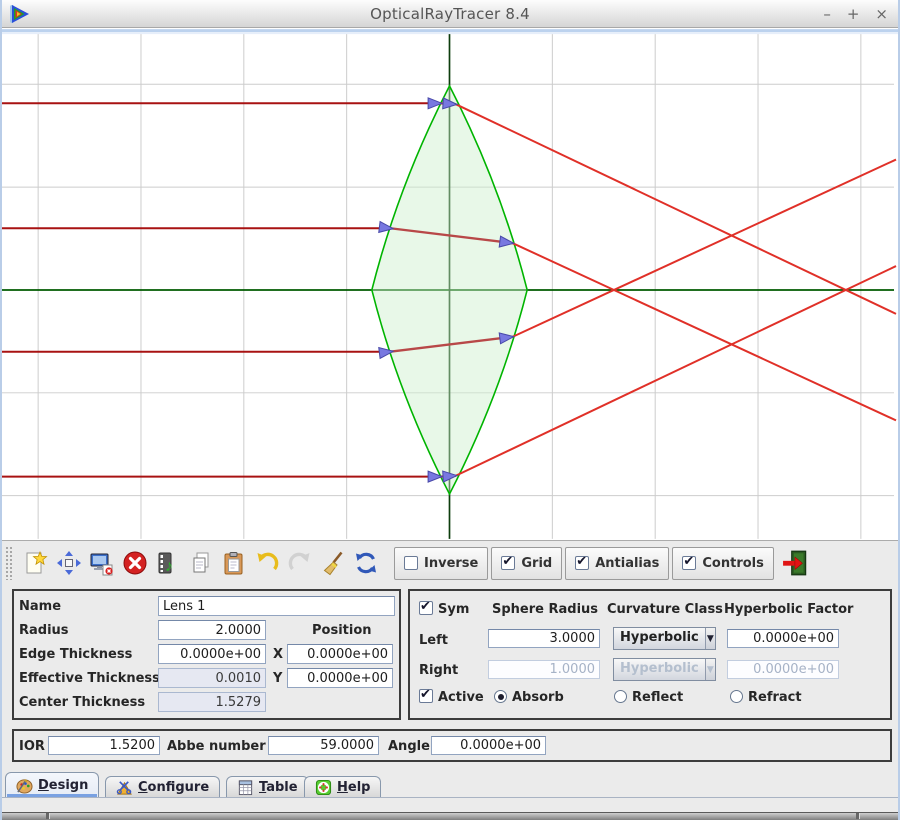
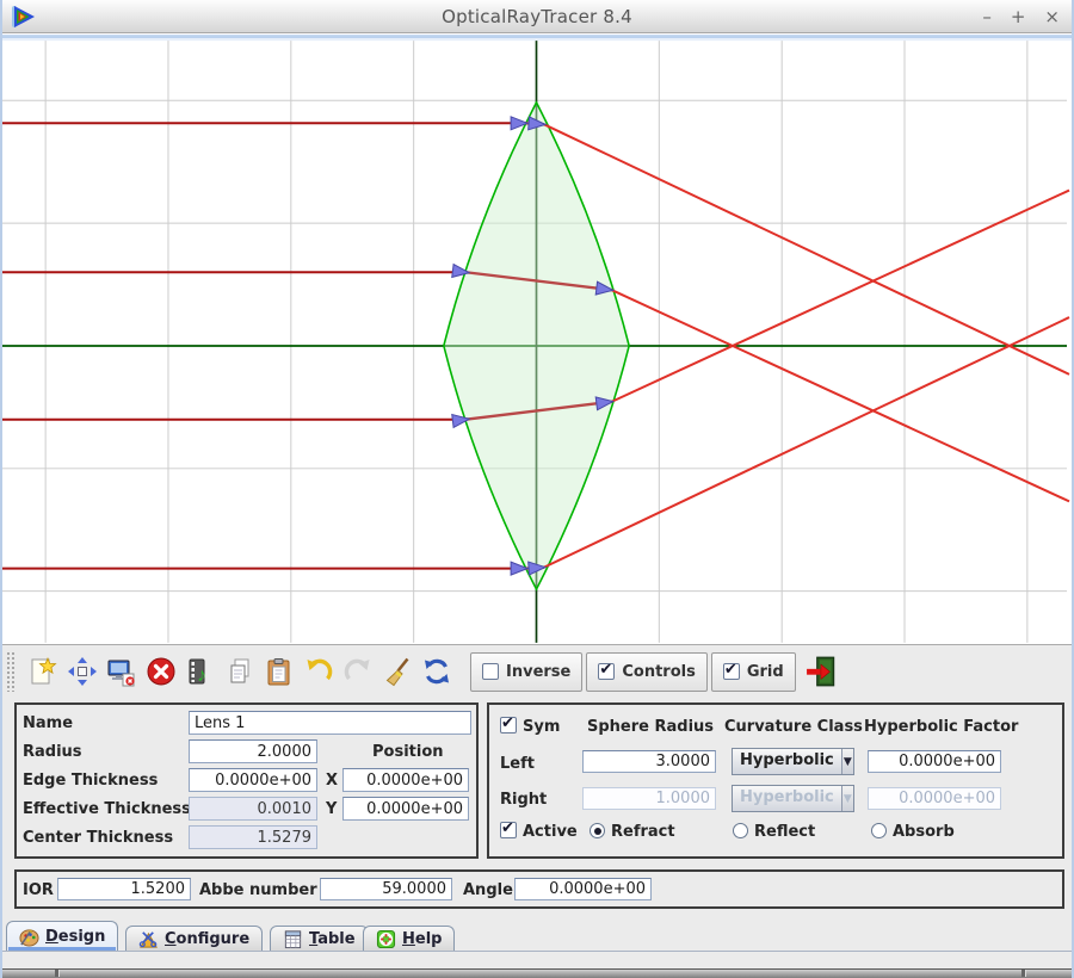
  OpticalRayTracer 8.4
  –
  +
  ×
  ♪
  Inverse
- Grid
+ Controls
- Antialias
- Controls
+ Grid
  Name
  Lens 1
  Radius
  2.0000
  Position
  Edge Thickness
  0.0000e+00
  X
  0.0000e+00
  Effective Thickness
  0.0010
  Y
  0.0000e+00
  Center Thickness
  1.5279
  Sym
  Sphere Radius
  Curvature Class
  Hyperbolic Factor
  Left
  3.0000
  Hyperbolic
  ▼
  0.0000e+00
  Right
  1.0000
  Hyperbolic
  ▼
  0.0000e+00
  Active
- Absorb
+ Refract
  Reflect
- Refract
+ Absorb
  IOR
  1.5200
  Abbe number
  59.0000
  Angle
  0.0000e+00
  Design
  Configure
  Table
  Help
